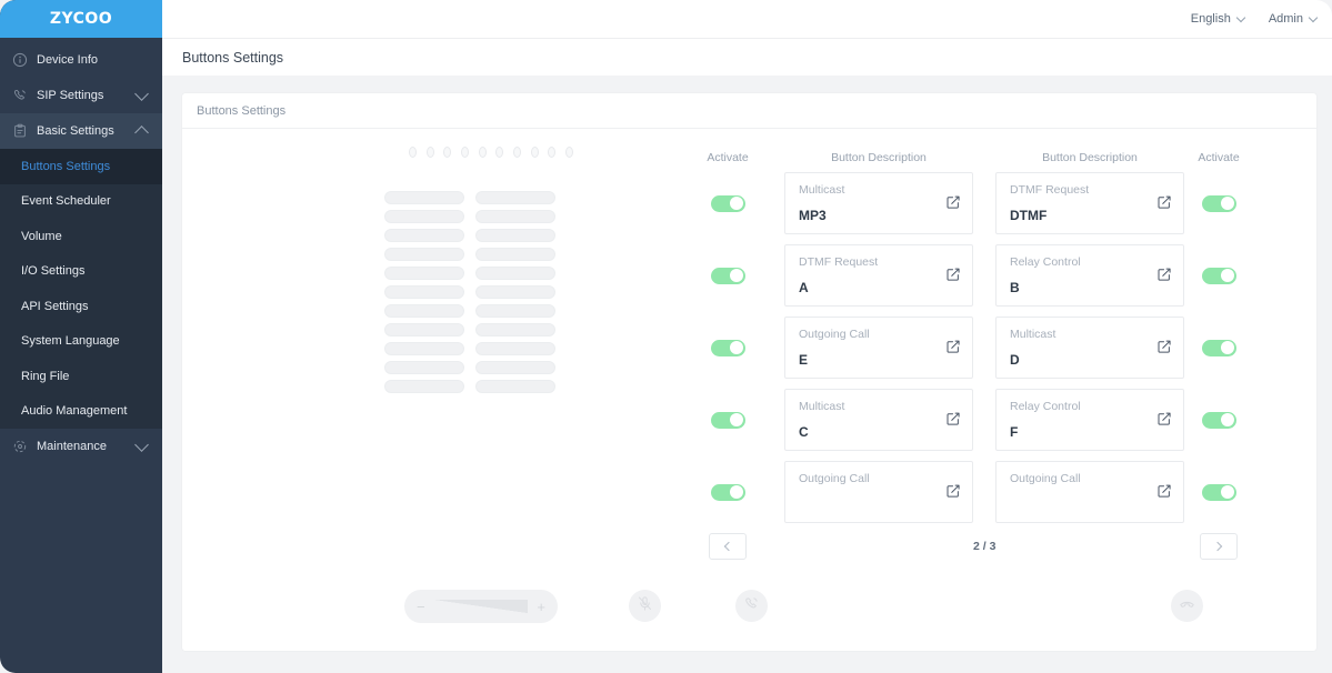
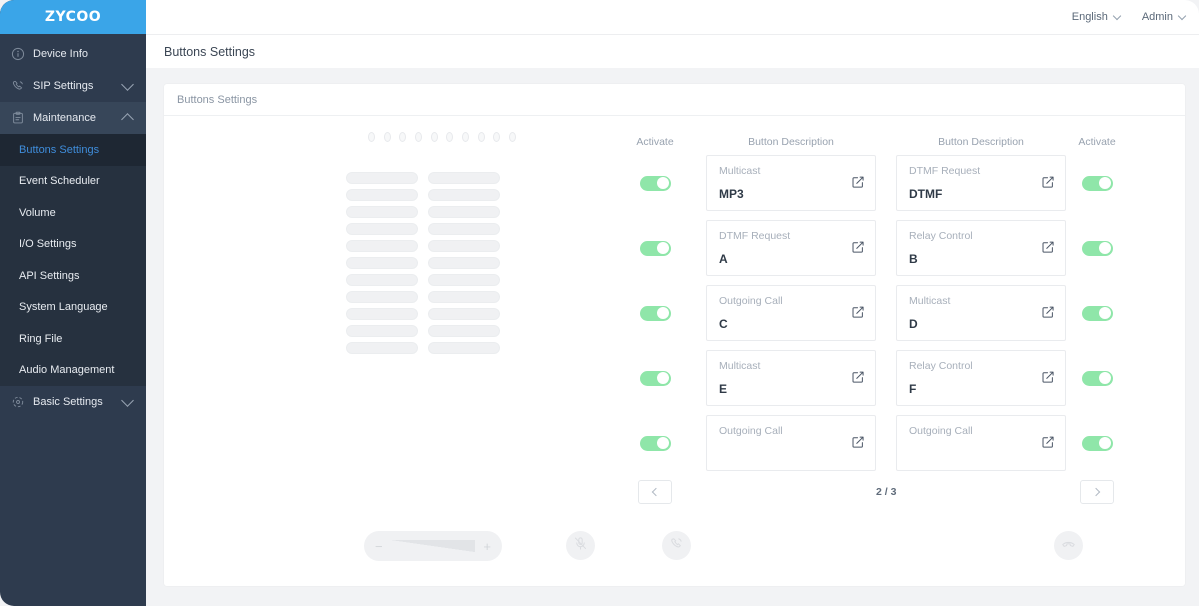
  ZYCOO
  Device Info
  SIP Settings
- Basic Settings
+ Maintenance
  Buttons Settings
  Event Scheduler
  Volume
  I/O Settings
  API Settings
  System Language
  Ring File
  Audio Management
- Maintenance
+ Basic Settings
  English
  Admin
  Buttons Settings
  Buttons Settings
  Activate
  Button Description
  Button Description
  Activate
  Multicast
  MP3
  DTMF Request
  DTMF
  DTMF Request
  A
  Relay Control
  B
  Outgoing Call
- E
+ C
  Multicast
  D
  Multicast
- C
+ E
  Relay Control
  F
  Outgoing Call
  Outgoing Call
  2 / 3
  −
  +
